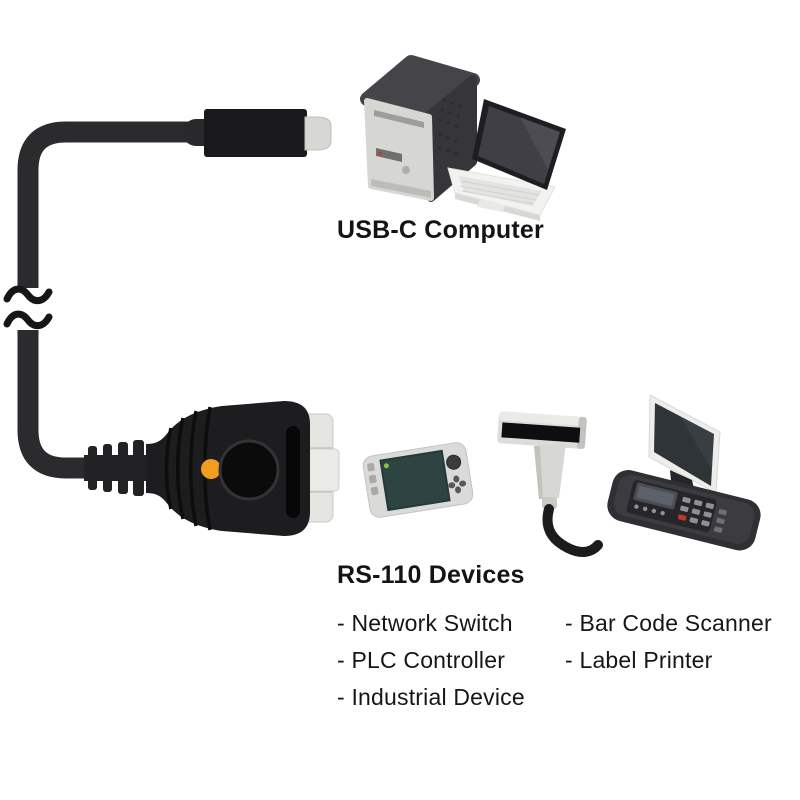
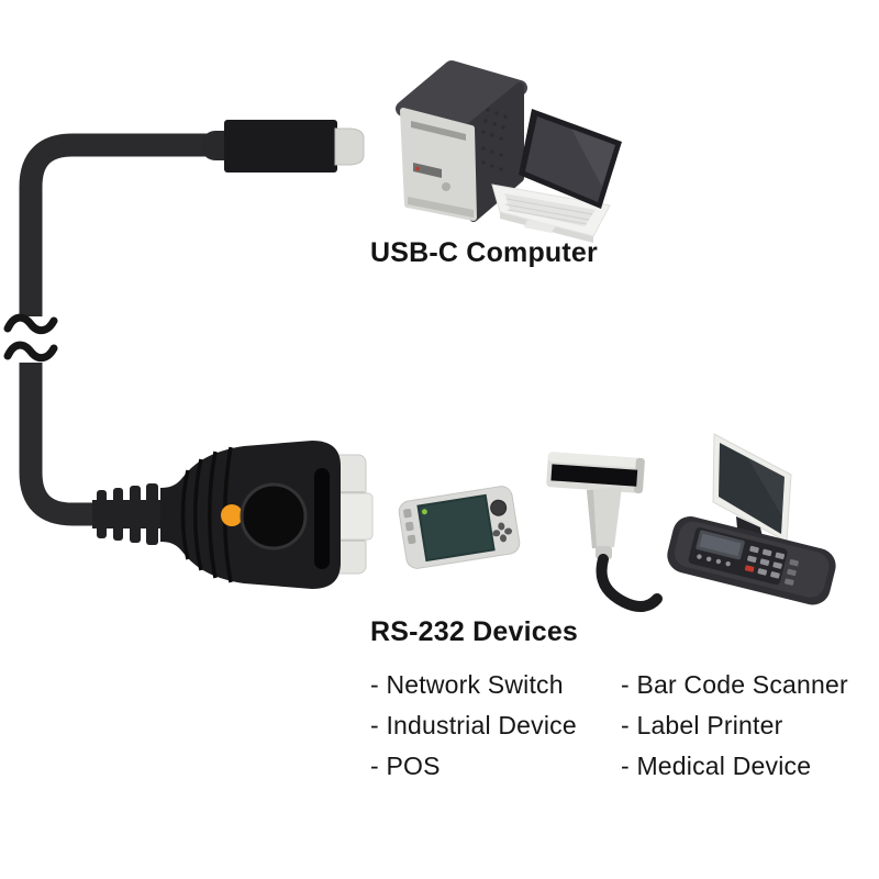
  USB-C Computer
- RS-110 Devices
+ RS-232 Devices
  - Network Switch
- - PLC Controller
  - Industrial Device
+ - POS
  - Bar Code Scanner
  - Label Printer
+ - Medical Device
